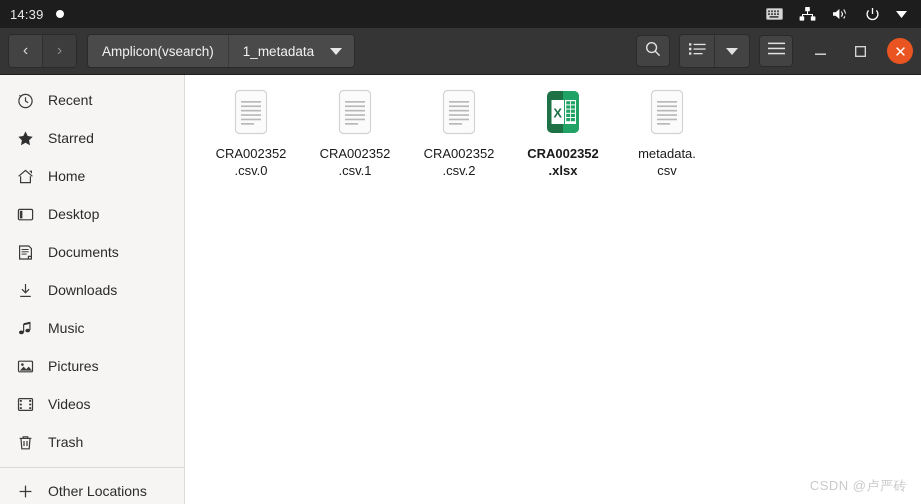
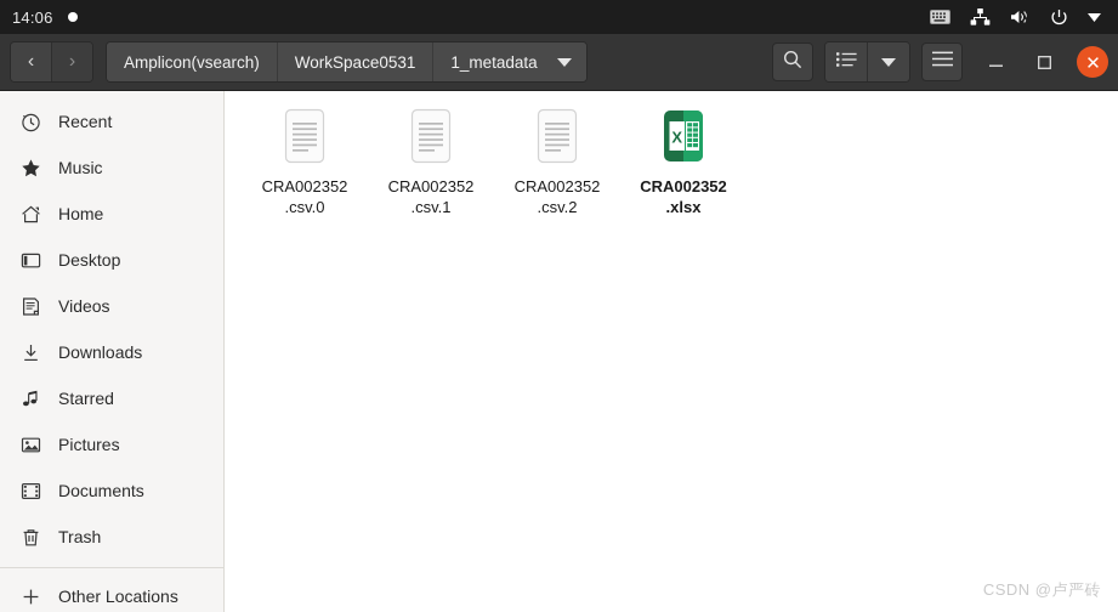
- 14:39
+ 14:06
  ‹
  ›
  Amplicon(vsearch)
+ WorkSpace0531
  1_metadata
  Recent
- Starred
+ Music
  Home
  Desktop
- Documents
+ Videos
  Downloads
- Music
+ Starred
  Pictures
- Videos
+ Documents
  Trash
  Other Locations
  CRA002352
  .csv.0
  CRA002352
  .csv.1
  CRA002352
  .csv.2
  X
  CRA002352
  .xlsx
- metadata.
- csv
  CSDN @卢严砖
